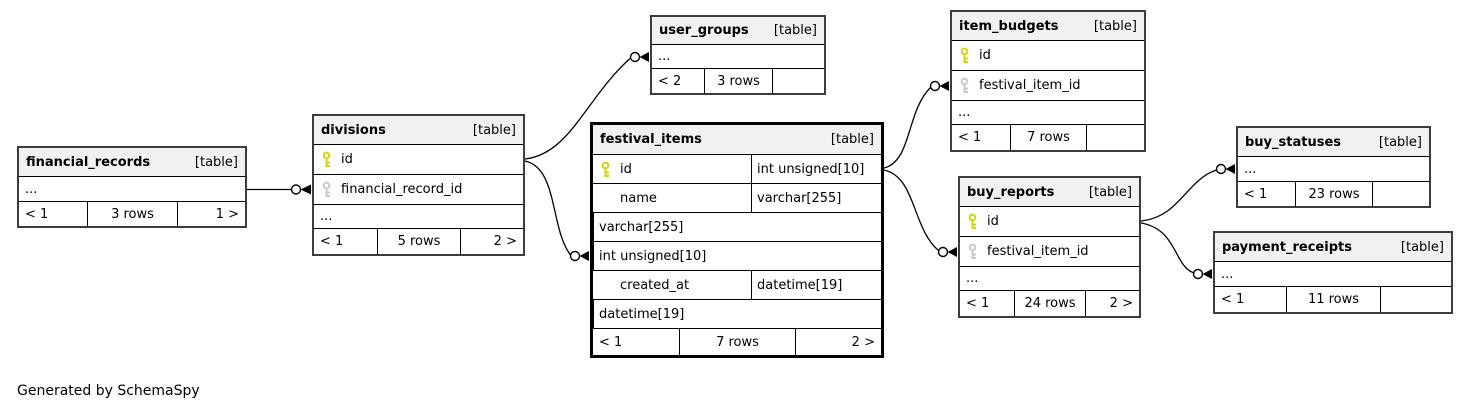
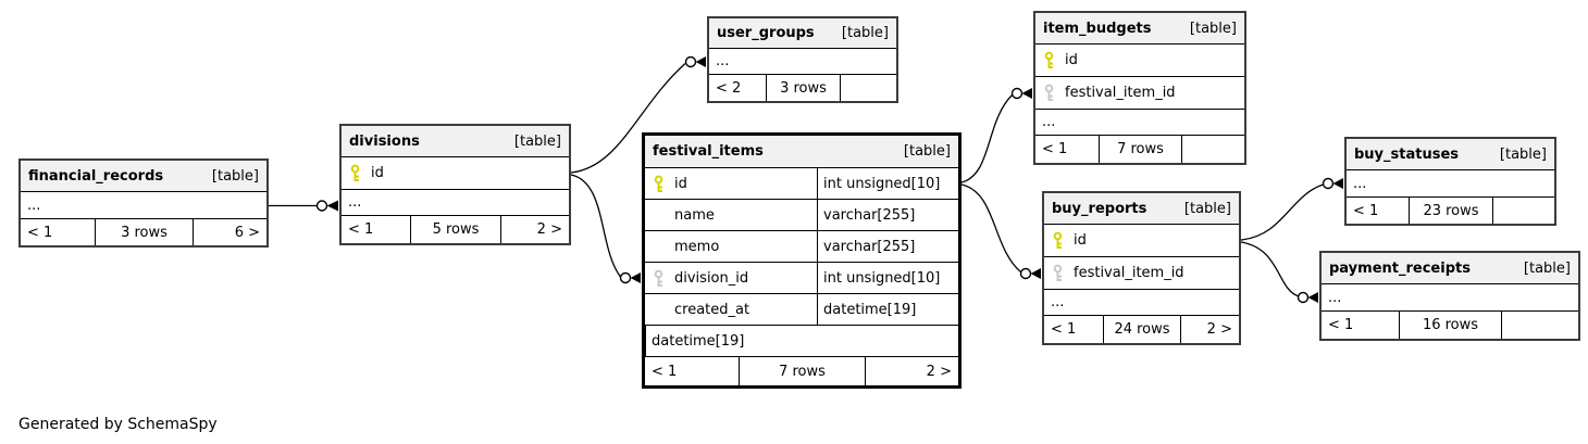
  financial_records
  [table]
  ...
  < 1
  3 rows
- 1 >
+ 6 >
  divisions
  [table]
  id
- financial_record_id
  ...
  < 1
  5 rows
  2 >
  user_groups
  [table]
  ...
  < 2
  3 rows
  festival_items
  [table]
  id
  int unsigned[10]
  name
  varchar[255]
+ memo
  varchar[255]
+ division_id
  int unsigned[10]
  created_at
  datetime[19]
  datetime[19]
  < 1
  7 rows
  2 >
  item_budgets
  [table]
  id
  festival_item_id
  ...
  < 1
  7 rows
  buy_reports
  [table]
  id
  festival_item_id
  ...
  < 1
  24 rows
  2 >
  buy_statuses
  [table]
  ...
  < 1
  23 rows
  payment_receipts
  [table]
  ...
  < 1
- 11 rows
+ 16 rows
  Generated by SchemaSpy
